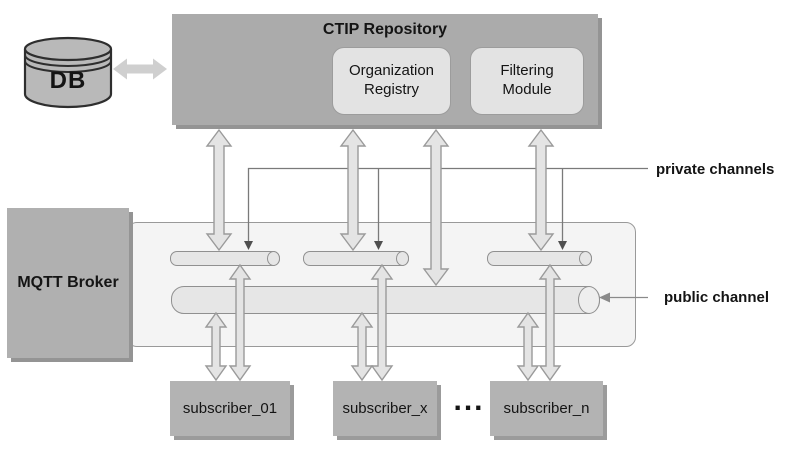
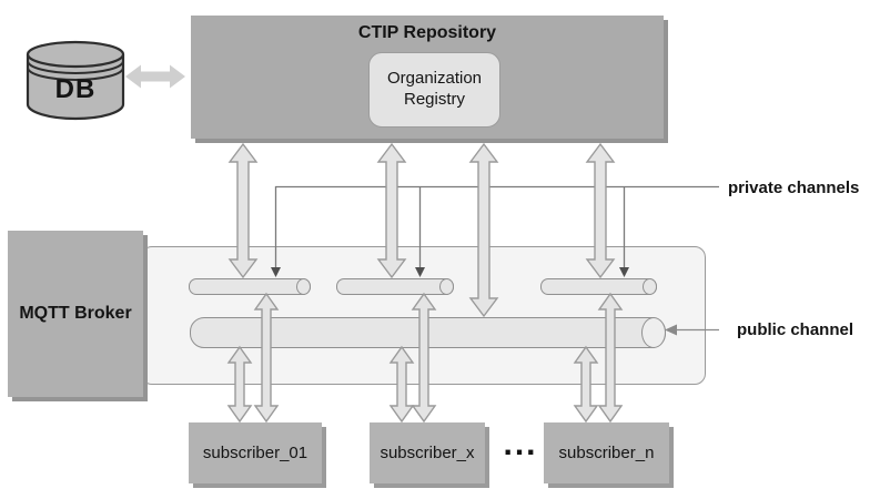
  MQTT Broker
  CTIP Repository
  Organization Registry
- Filtering Module
  DB
  subscriber_01
  subscriber_x
  ...
  subscriber_n
  private channels
  public channel
